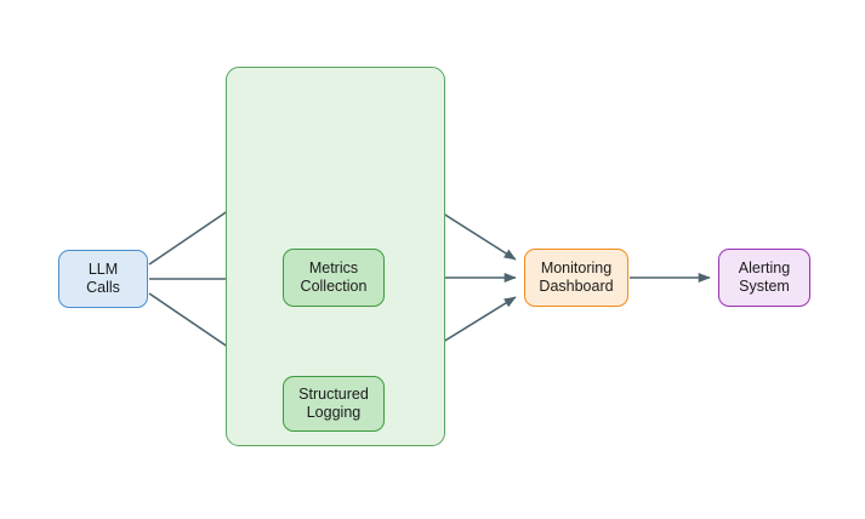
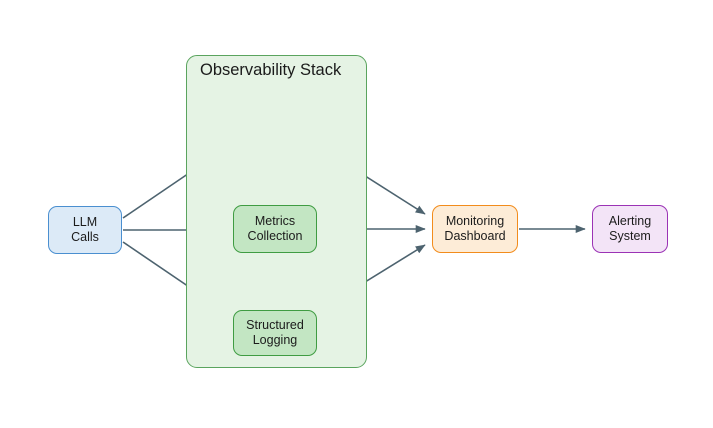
+ Observability Stack
  LLM
  Calls
  Metrics
  Collection
  Structured
  Logging
  Monitoring
  Dashboard
  Alerting
  System
